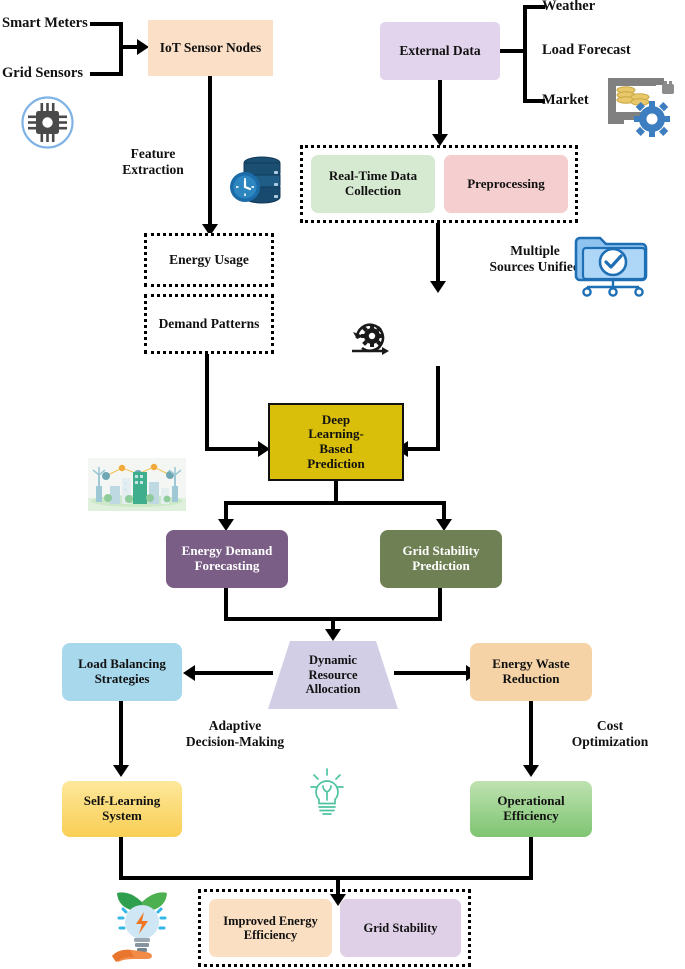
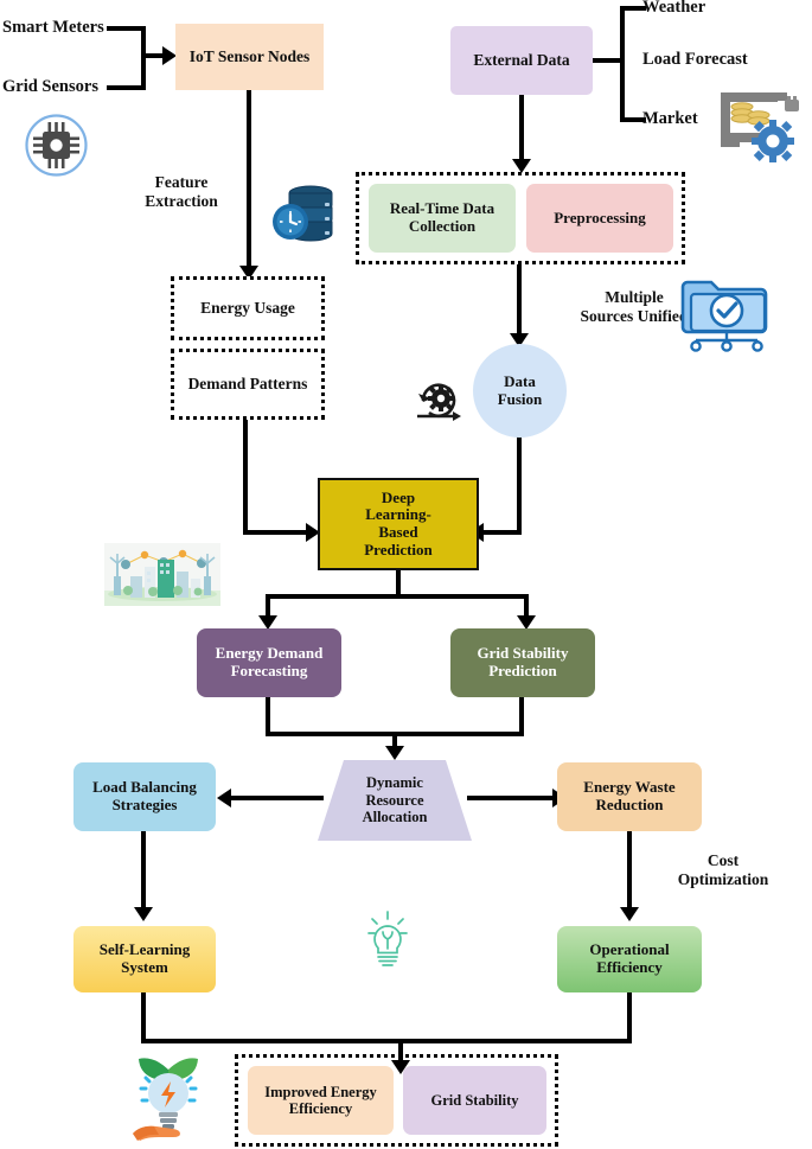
  Smart Meters
  Grid Sensors
  IoT Sensor Nodes
  Weather
  Load Forecast
  Market
  External Data
  Real-Time Data
  Collection
  Preprocessing
  Feature
  Extraction
  Energy Usage
  Demand Patterns
  Multiple
  Sources Unifie
+ Data
+ Fusion
  Deep
  Learning-
  Based
  Prediction
  Energy Demand
  Forecasting
  Grid Stability
  Prediction
  Dynamic
  Resource
  Allocation
  Load Balancing
  Strategies
  Energy Waste
  Reduction
- Adaptive
- Decision-Making
  Cost
  Optimization
  Self-Learning
  System
  Operational
  Efficiency
  Improved Energy
  Efficiency
  Grid Stability
